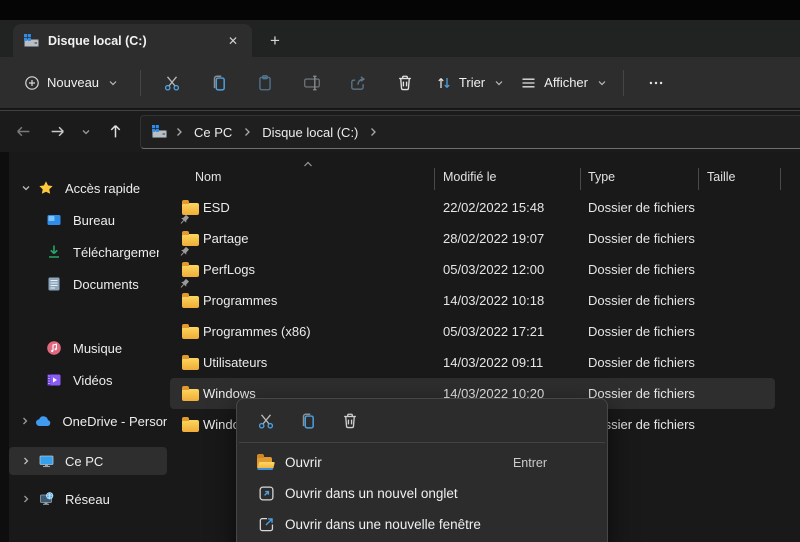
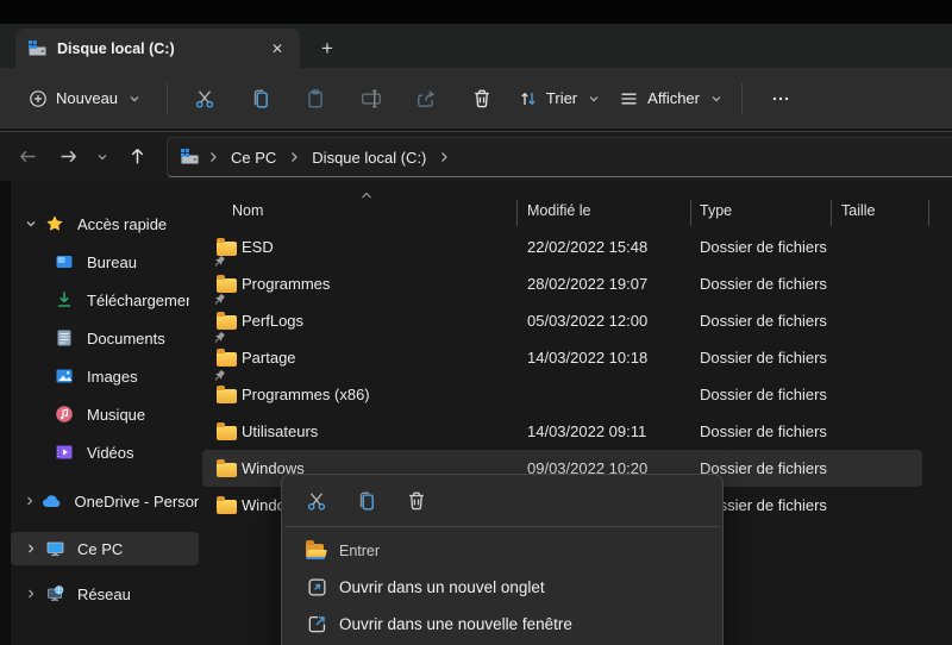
  Disque local (C:)
  ✕
  +
  Nouveau
  Trier
  Afficher
  Ce PC
  Disque local (C:)
  Accès rapide
  Bureau
  Téléchargeme
  Documents
+ Images
  Musique
  Vidéos
  OneDrive - Person
  Ce PC
  Réseau
  Nom
  Modifié le
  Type
  Taille
  ESD
  22/02/2022 15:48
  Dossier de fichiers
- Partage
+ Programmes
  28/02/2022 19:07
  Dossier de fichiers
  PerfLogs
  05/03/2022 12:00
  Dossier de fichiers
- Programmes
+ Partage
  14/03/2022 10:18
  Dossier de fichiers
  Programmes (x86)
- 05/03/2022 17:21
  Dossier de fichiers
  Utilisateurs
  14/03/2022 09:11
  Dossier de fichiers
  Windows
- 14/03/2022 10:20
+ 09/03/2022 10:20
  Dossier de fichiers
  sier de fichiers
- Ouvrir
  Entrer
  Ouvrir dans un nouvel onglet
  Ouvrir dans une nouvelle fenêtre
